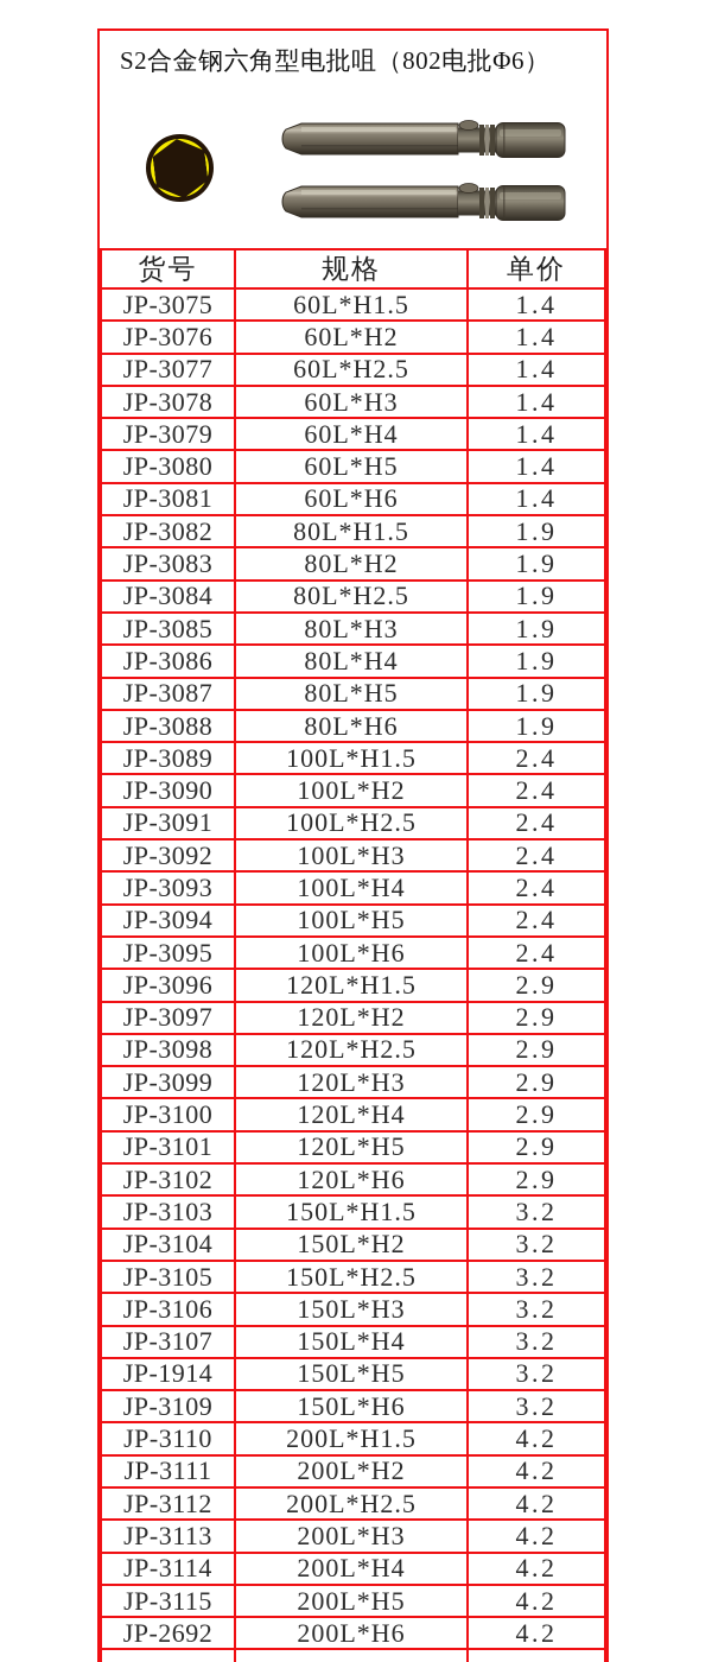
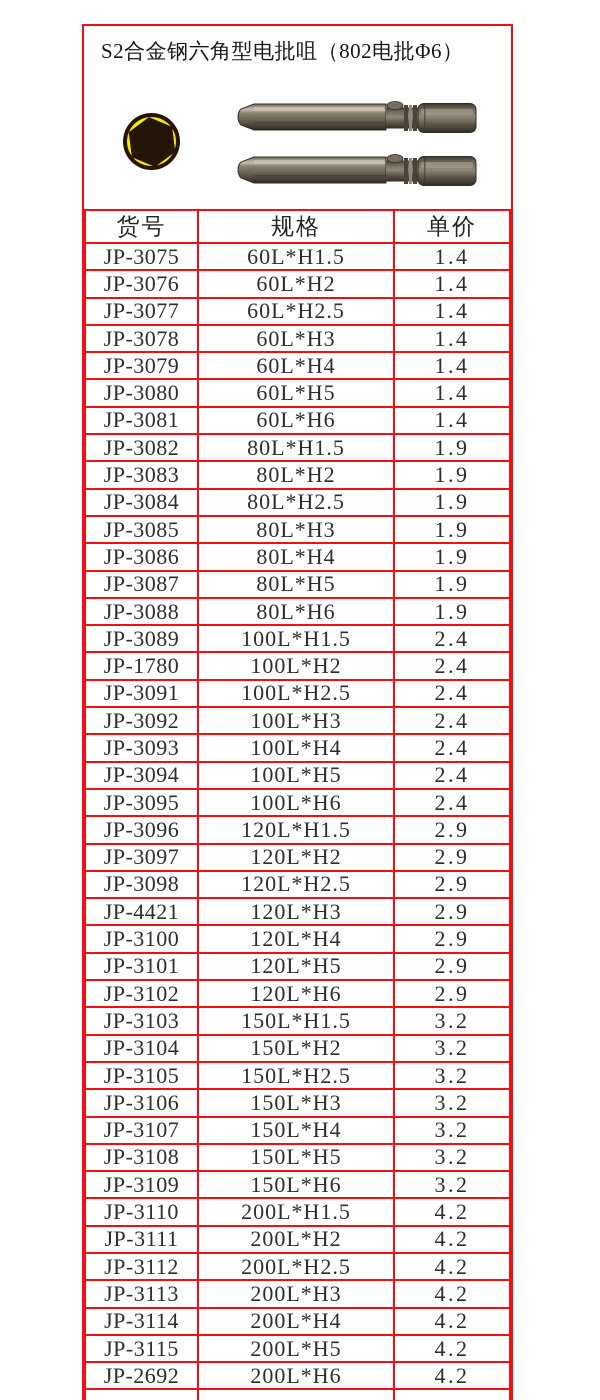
  S2合金钢六角型电批咀（802电批Φ6）
  货号	规格	单价
  JP-3075	60L*H1.5	1.4
  JP-3076	60L*H2	1.4
  JP-3077	60L*H2.5	1.4
  JP-3078	60L*H3	1.4
  JP-3079	60L*H4	1.4
  JP-3080	60L*H5	1.4
  JP-3081	60L*H6	1.4
  JP-3082	80L*H1.5	1.9
  JP-3083	80L*H2	1.9
  JP-3084	80L*H2.5	1.9
  JP-3085	80L*H3	1.9
  JP-3086	80L*H4	1.9
  JP-3087	80L*H5	1.9
  JP-3088	80L*H6	1.9
  JP-3089	100L*H1.5	2.4
- JP-3090	100L*H2	2.4
+ JP-1780	100L*H2	2.4
  JP-3091	100L*H2.5	2.4
  JP-3092	100L*H3	2.4
  JP-3093	100L*H4	2.4
  JP-3094	100L*H5	2.4
  JP-3095	100L*H6	2.4
  JP-3096	120L*H1.5	2.9
  JP-3097	120L*H2	2.9
  JP-3098	120L*H2.5	2.9
- JP-3099	120L*H3	2.9
+ JP-4421	120L*H3	2.9
  JP-3100	120L*H4	2.9
  JP-3101	120L*H5	2.9
  JP-3102	120L*H6	2.9
  JP-3103	150L*H1.5	3.2
  JP-3104	150L*H2	3.2
  JP-3105	150L*H2.5	3.2
  JP-3106	150L*H3	3.2
  JP-3107	150L*H4	3.2
- JP-1914	150L*H5	3.2
+ JP-3108	150L*H5	3.2
  JP-3109	150L*H6	3.2
  JP-3110	200L*H1.5	4.2
  JP-3111	200L*H2	4.2
  JP-3112	200L*H2.5	4.2
  JP-3113	200L*H3	4.2
  JP-3114	200L*H4	4.2
  JP-3115	200L*H5	4.2
  JP-2692	200L*H6	4.2
